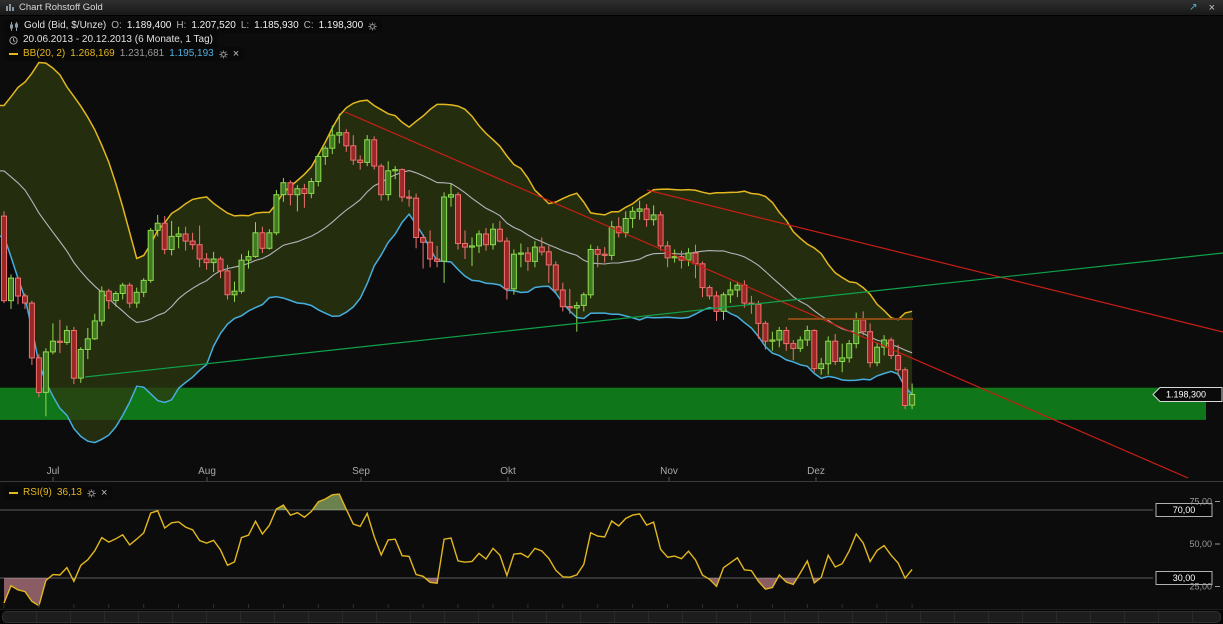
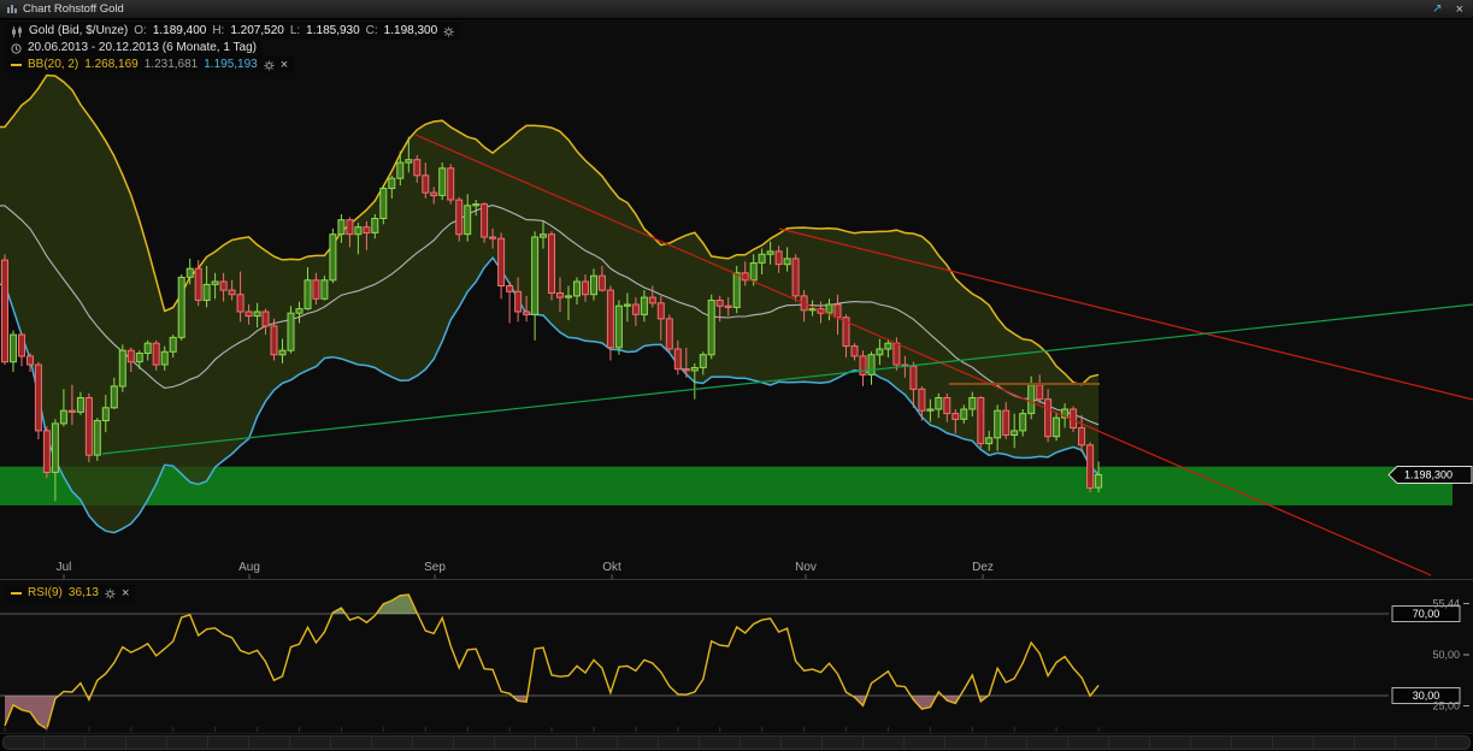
  Jul
  Aug
  Sep
  Okt
  Nov
  Dez
  1.198,300
  70,00
  30,00
- 75,00
+ 55,44
  50,00
  25,00
  Chart Rohstoff Gold
  ↗
  ×
  Gold (Bid, $/Unze)
  O:
  1.189,400
  H:
  1.207,520
  L:
  1.185,930
  C:
  1.198,300
  20.06.2013 - 20.12.2013 (6 Monate, 1 Tag)
  BB(20, 2)
  1.268,169
  1.231,681
  1.195,193
  ×
  RSI(9)
  36,13
  ×
